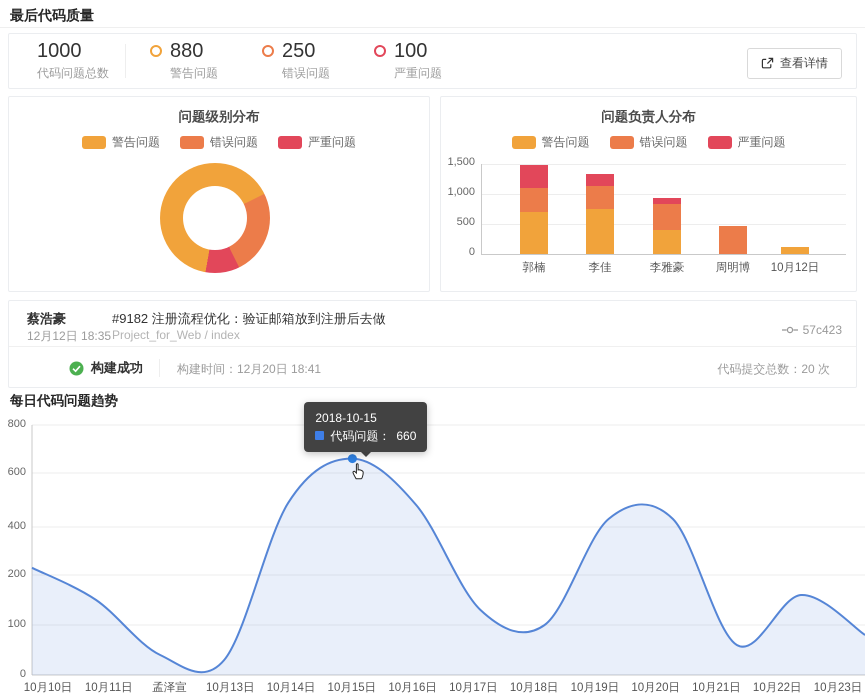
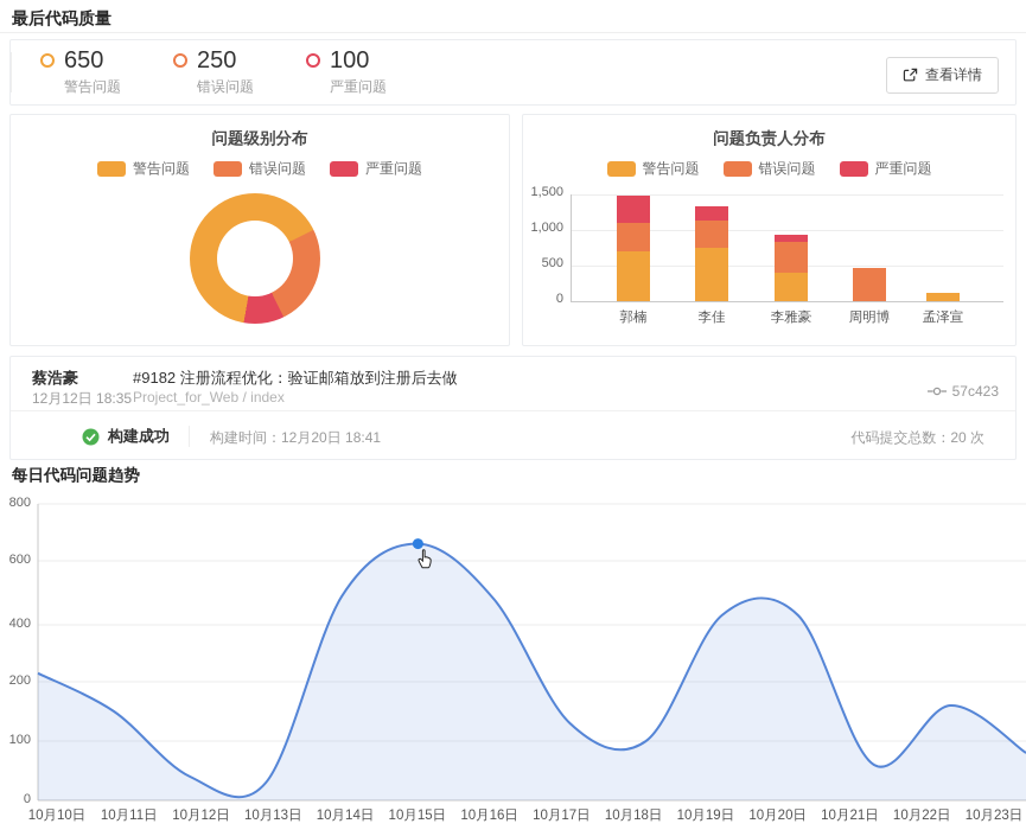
  最后代码质量
- 1000
- 代码问题总数
- 880
+ 650
  警告问题
  250
  错误问题
  100
  严重问题
  查看详情
  问题级别分布
  警告问题
  错误问题
  严重问题
  问题负责人分布
  警告问题
  错误问题
  严重问题
  1,500
  1,000
  500
  0
  郭楠
  李佳
  李雅豪
  周明博
- 10月12日
+ 孟泽宣
  蔡浩豪
  12月12日 18:35
  #9182 注册流程优化：验证邮箱放到注册后去做
  Project_for_Web / index
  57c423
  构建成功
  构建时间：12月20日 18:41
  代码提交总数：20 次
  每日代码问题趋势
- 2018-10-15
- 代码问题：
- 660
  800
  600
  400
  200
  100
  0
  10月10日
  10月11日
- 孟泽宣
+ 10月12日
  10月13日
  10月14日
  10月15日
  10月16日
  10月17日
  10月18日
  10月19日
  10月20日
  10月21日
  10月22日
  10月23日
